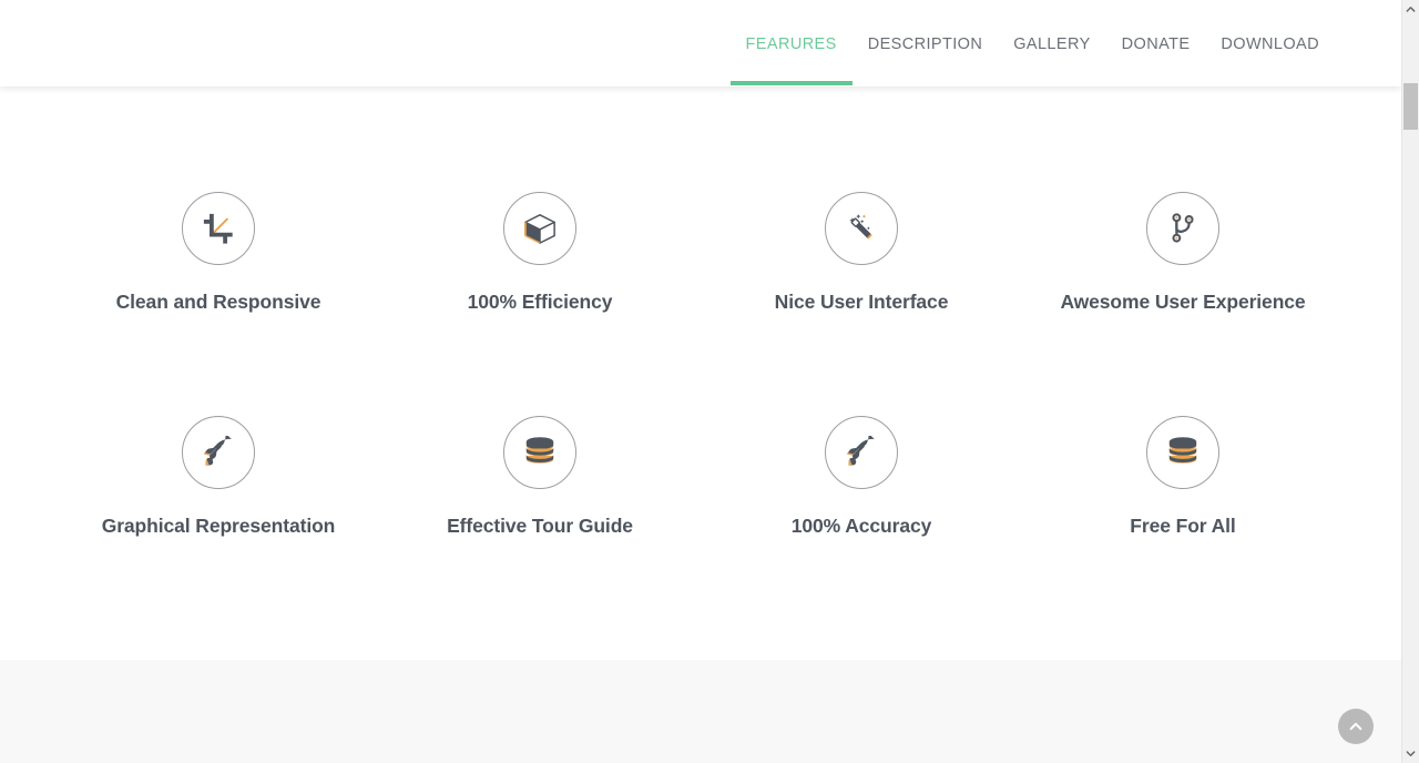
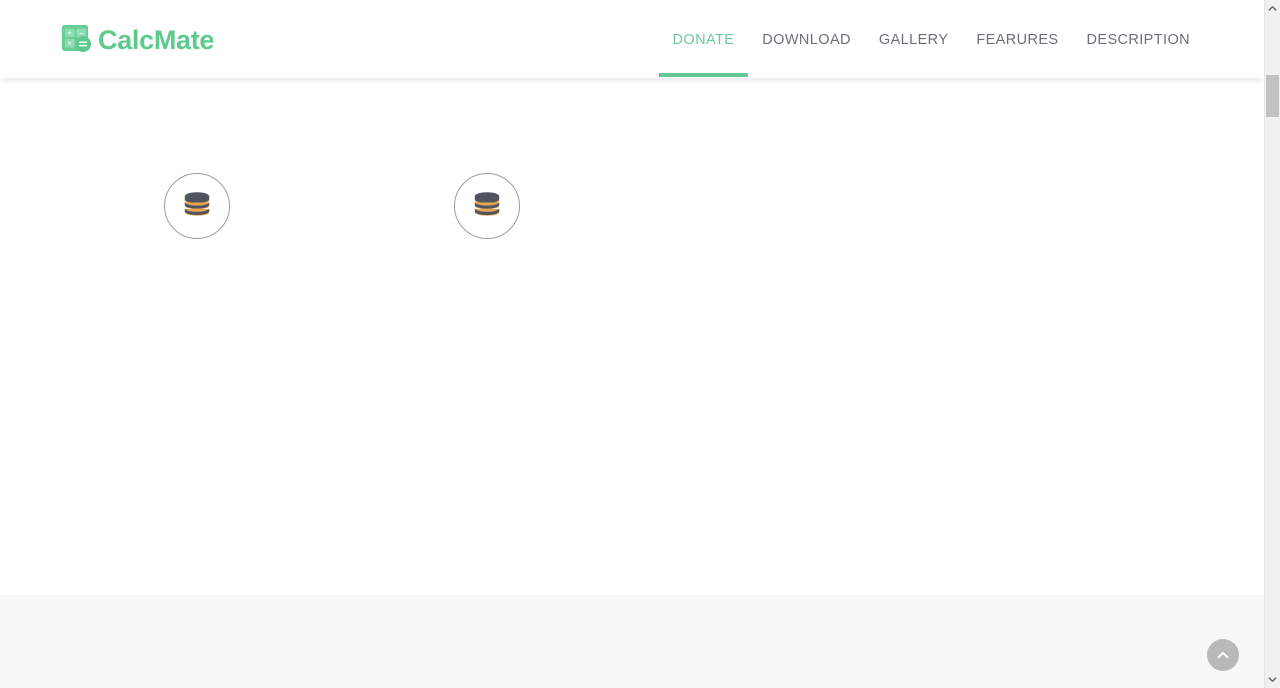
+ +
+ –
+ ×
+ CalcMate
- FEARURES
+ DONATE
- DESCRIPTION
+ DOWNLOAD
  GALLERY
- DONATE
+ FEARURES
- DOWNLOAD
+ DESCRIPTION
- Clean and Responsive
- 100% Efficiency
- Nice User Interface
- Awesome User Experience
- Graphical Representation
- Effective Tour Guide
- 100% Accuracy
- Free For All
